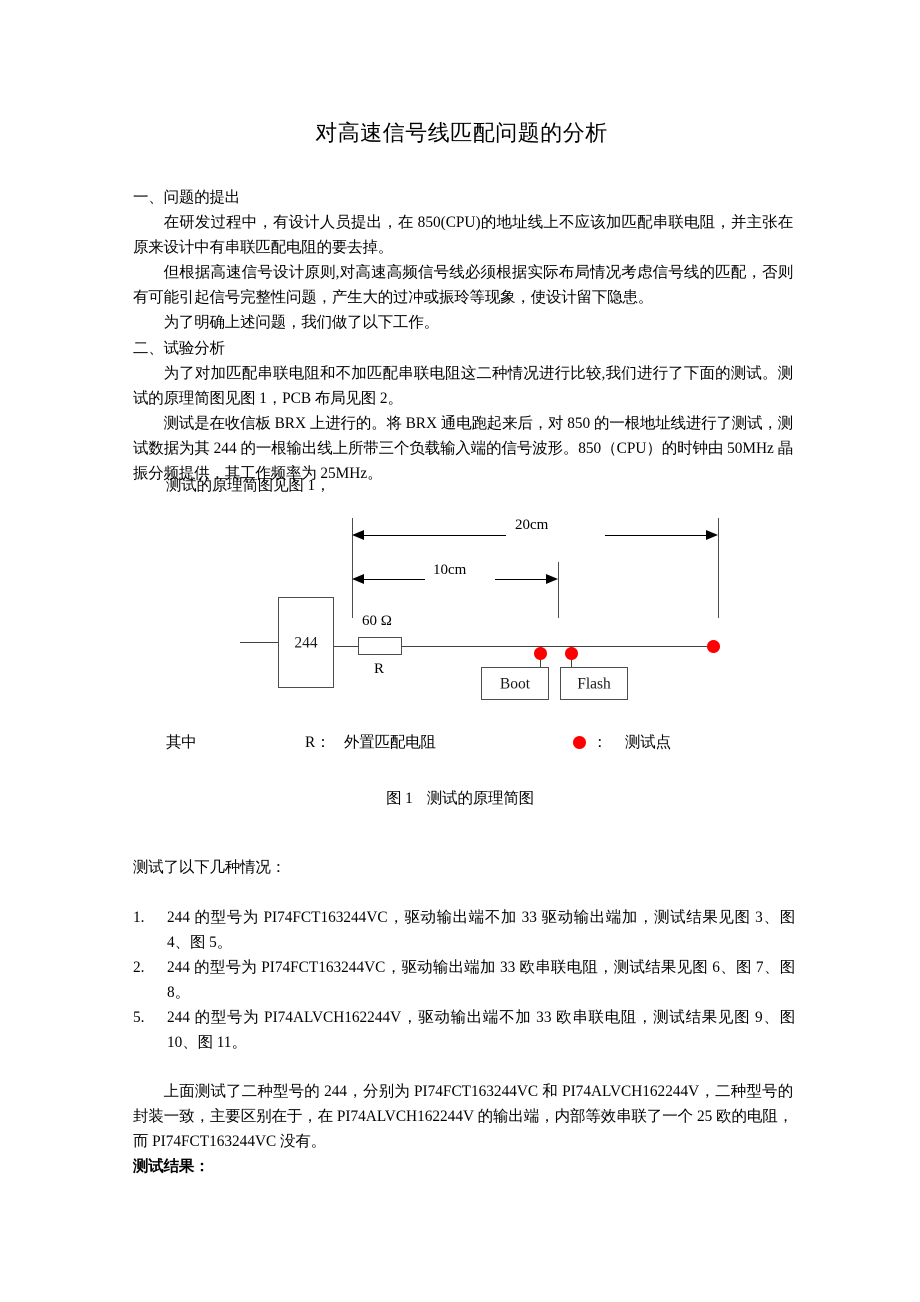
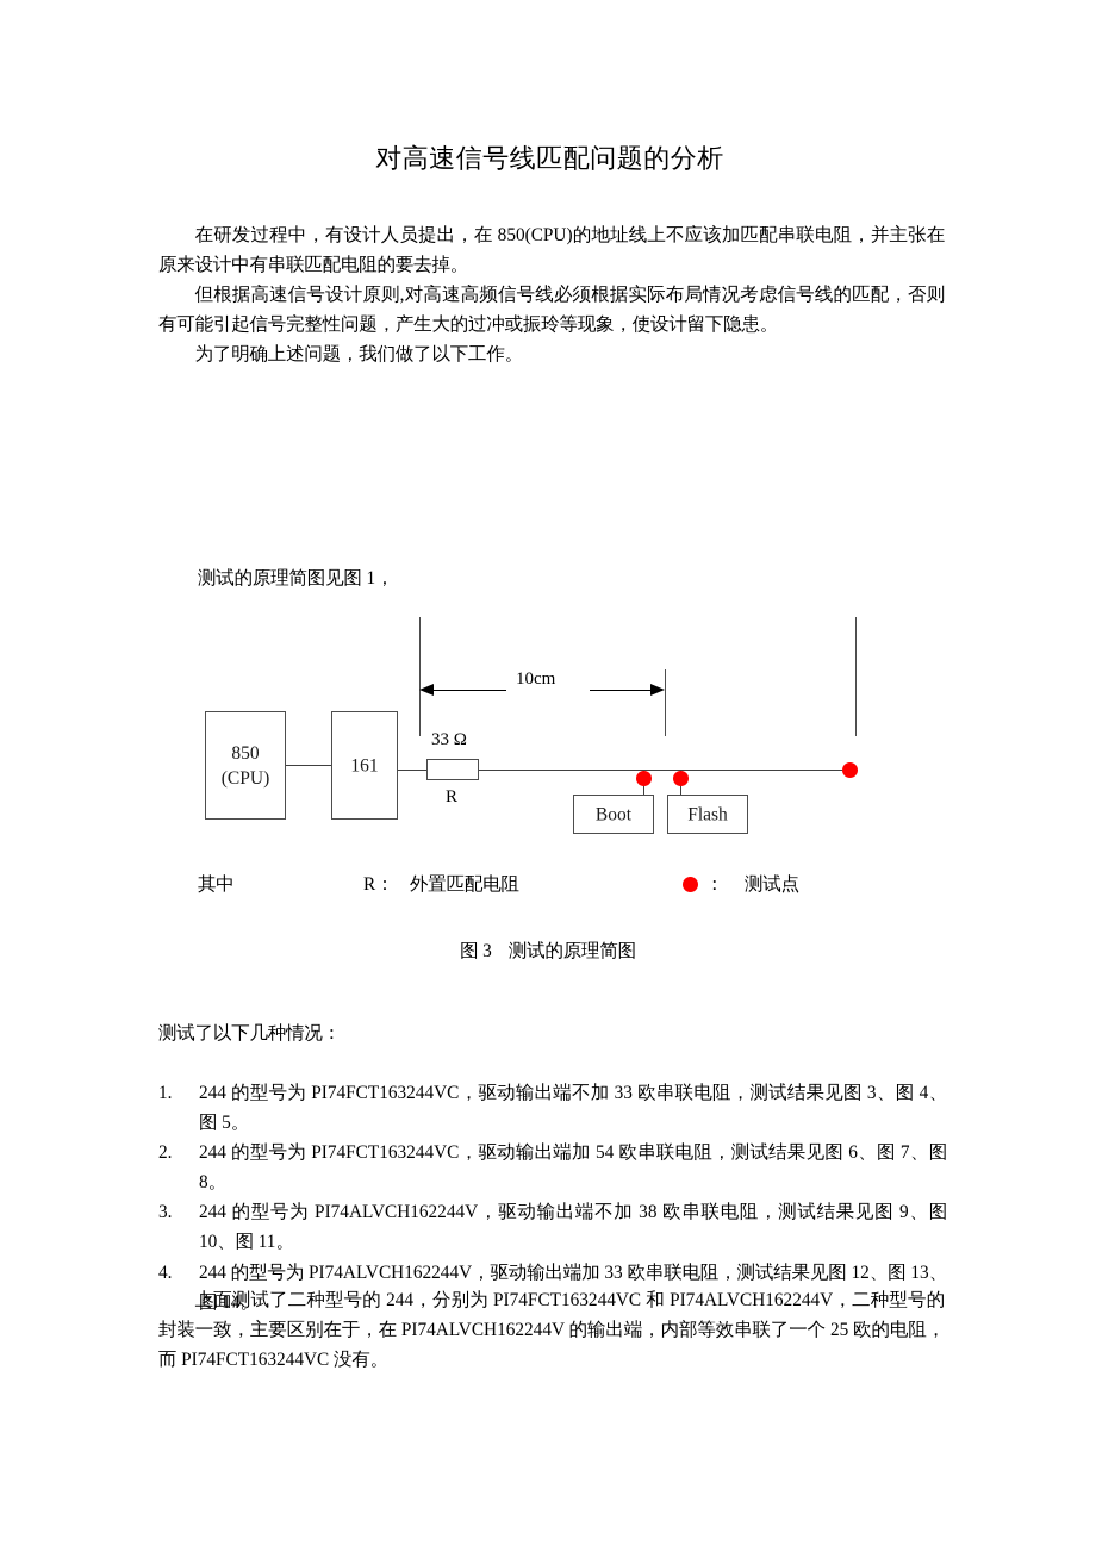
  对高速信号线匹配问题的分析
- 一、问题的提出
  在研发过程中，有设计人员提出，在 850(CPU)的地址线上不应该加匹配串联电阻，并主张在原来设计中有串联匹配电阻的要去掉。
  但根据高速信号设计原则,对高速高频信号线必须根据实际布局情况考虑信号线的匹配，否则有可能引起信号完整性问题，产生大的过冲或振玲等现象，使设计留下隐患。
  为了明确上述问题，我们做了以下工作。
- 二、试验分析
- 为了对加匹配串联电阻和不加匹配串联电阻这二种情况进行比较,我们进行了下面的测试。测试的原理简图见图 1，PCB 布局见图 2。
- 测试是在收信板 BRX 上进行的。将 BRX 通电跑起来后，对 850 的一根地址线进行了测试，测试数据为其 244 的一根输出线上所带三个负载输入端的信号波形。850（CPU）的时钟由 50MHz 晶振分频提供，其工作频率为 25MHz。
  测试的原理简图见图 1，
- 20cm
  10cm
+ 850
+ (CPU)
- 244
+ 161
- 60 Ω
+ 33 Ω
  R
  Boot
  Flash
  其中
  R：
  外置匹配电阻
  ：
  测试点
- 图 1 测试的原理简图
+ 图 3 测试的原理简图
  测试了以下几种情况：
  1.
- 244 的型号为 PI74FCT163244VC，驱动输出端不加 33 驱动输出端加，测试结果见图 3、图 4、图 5。
+ 244 的型号为 PI74FCT163244VC，驱动输出端不加 33 欧串联电阻，测试结果见图 3、图 4、图 5。
  2.
- 244 的型号为 PI74FCT163244VC，驱动输出端加 33 欧串联电阻，测试结果见图 6、图 7、图 8。
+ 244 的型号为 PI74FCT163244VC，驱动输出端加 54 欧串联电阻，测试结果见图 6、图 7、图 8。
- 5.
+ 3.
- 244 的型号为 PI74ALVCH162244V，驱动输出端不加 33 欧串联电阻，测试结果见图 9、图 10、图 11。
+ 244 的型号为 PI74ALVCH162244V，驱动输出端不加 38 欧串联电阻，测试结果见图 9、图 10、图 11。
+ 4.
+ 244 的型号为 PI74ALVCH162244V，驱动输出端加 33 欧串联电阻，测试结果见图 12、图 13、图 14。
  上面测试了二种型号的 244，分别为 PI74FCT163244VC 和 PI74ALVCH162244V，二种型号的封装一致，主要区别在于，在 PI74ALVCH162244V 的输出端，内部等效串联了一个 25 欧的电阻，而 PI74FCT163244VC 没有。
- 测试结果：
